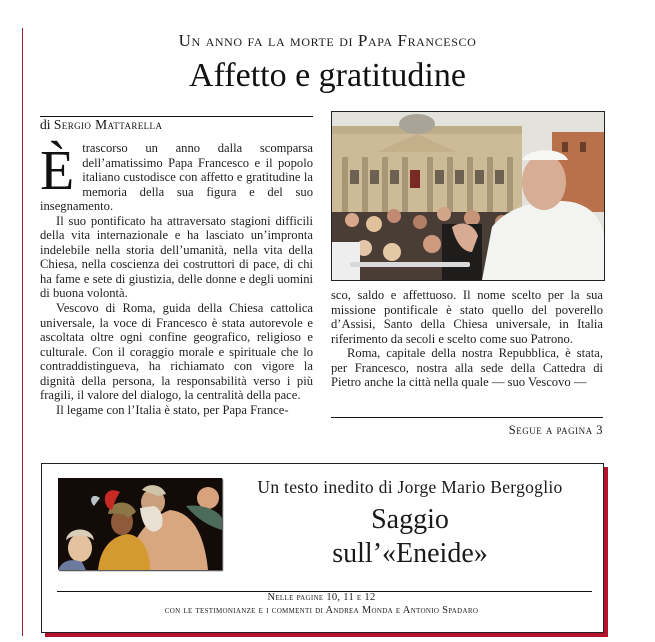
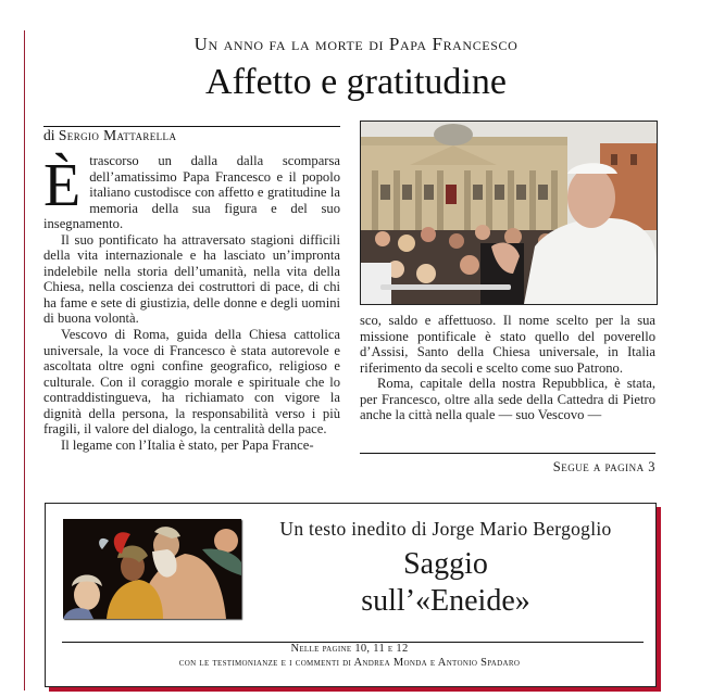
  Un anno fa la morte di Papa Francesco
  Affetto e gratitudine
  di Sergio Mattarella
  È
- trascorso un anno dalla scomparsa dell’amatissimo Papa Francesco e il popolo italiano custodisce con affetto e gratitudine la memoria della sua figura e del suo insegnamento.
+ trascorso un dalla dalla scomparsa dell’amatissimo Papa Francesco e il popolo italiano custodisce con affetto e gratitudine la memoria della sua figura e del suo insegnamento.
  Il suo pontificato ha attraversato stagioni difficili della vita internazionale e ha lasciato un’impronta indelebile nella storia dell’umanità, nella vita della Chiesa, nella coscienza dei costruttori di pace, di chi ha fame e sete di giustizia, delle donne e degli uomini di buona volontà.
  Vescovo di Roma, guida della Chiesa cattolica universale, la voce di Francesco è stata autorevole e ascoltata oltre ogni confine geografico, religioso e culturale. Con il coraggio morale e spirituale che lo contraddistingueva, ha richiamato con vigore la dignità della persona, la responsabilità verso i più fragili, il valore del dialogo, la centralità della pace.
  Il legame con l’Italia è stato, per Papa France-
  sco, saldo e affettuoso. Il nome scelto per la sua missione pontificale è stato quello del poverello d’Assisi, Santo della Chiesa universale, in Italia riferimento da secoli e scelto come suo Patrono.
- Roma, capitale della nostra Repubblica, è stata, per Francesco, nostra alla sede della Cattedra di Pietro anche la città nella quale — suo Vescovo —
+ Roma, capitale della nostra Repubblica, è stata, per Francesco, oltre alla sede della Cattedra di Pietro anche la città nella quale — suo Vescovo —
  Segue a pagina 3
  Un testo inedito di Jorge Mario Bergoglio
  Saggio
  sull’«Eneide»
  Nelle pagine 10, 11 e 12
  con le testimonianze e i commenti di Andrea Monda e Antonio Spadaro
